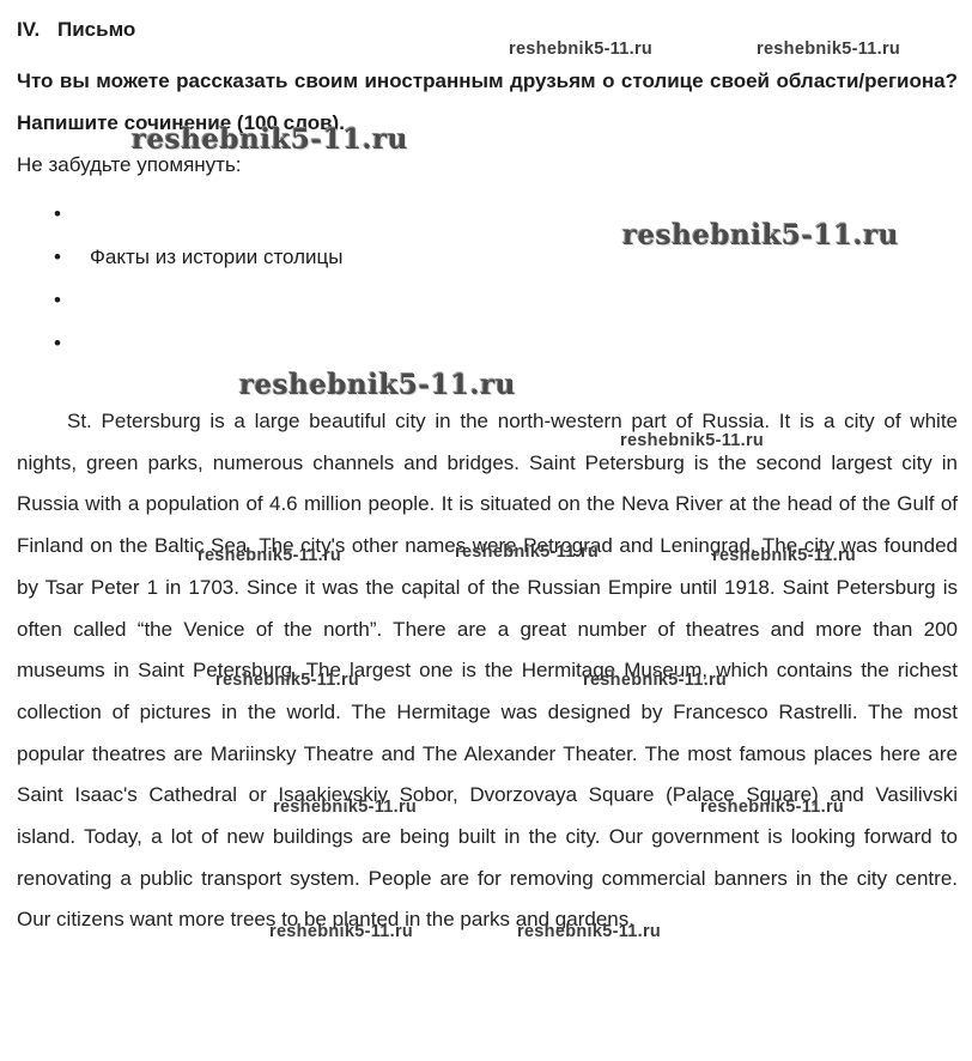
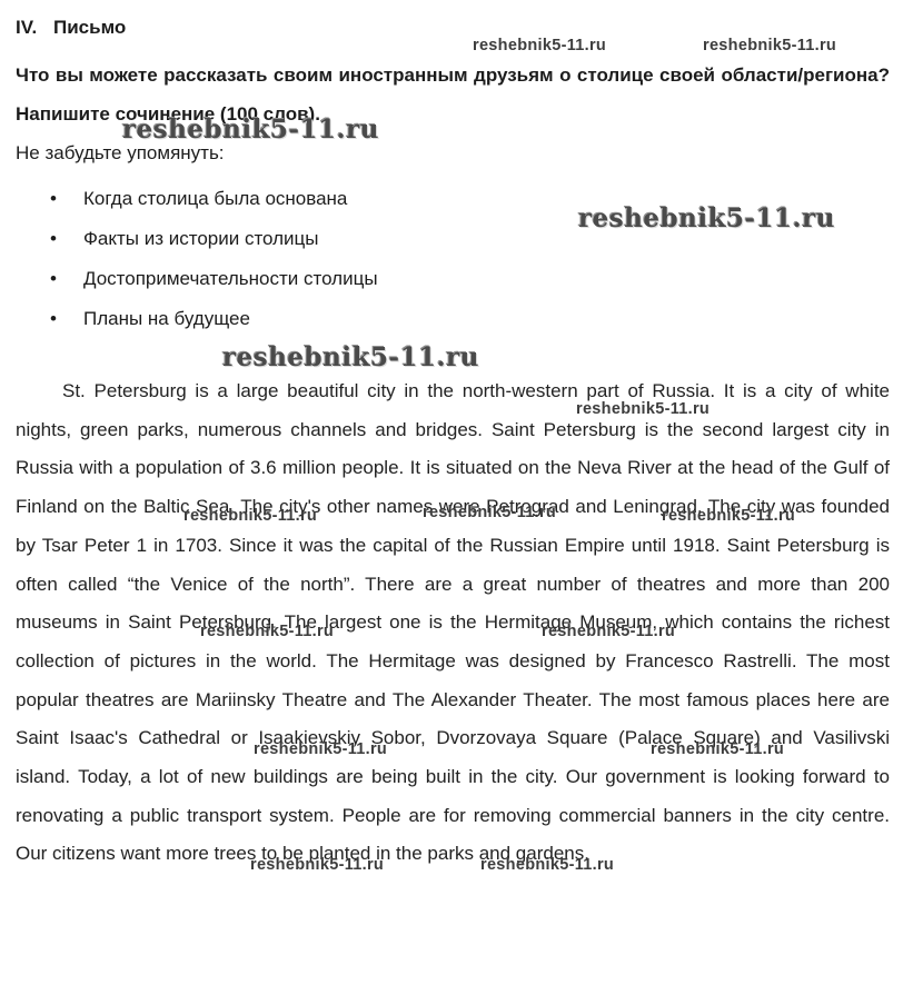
  IV. Письмо
  Что вы можете рассказать своим иностранным друзьям о столице своей области/региона? Напишите сочинение (100 слов).
  Не забудьте упомянуть:
  •
+ Когда столица была основана
  •
  Факты из истории столицы
  •
+ Достопримечательности столицы
  •
+ Планы на будущее
- St. Petersburg is a large beautiful city in the north-western part of Russia. It is a city of white nights, green parks, numerous channels and bridges. Saint Petersburg is the second largest city in Russia with a population of 4.6 million people. It is situated on the Neva River at the head of the Gulf of Finland on the Baltic Sea. The city's other names were Petrograd and Leningrad. The city was founded by Tsar Peter 1 in 1703. Since it was the capital of the Russian Empire until 1918. Saint Petersburg is often called “the Venice of the north”. There are a great number of theatres and more than 200 museums in Saint Petersburg. The largest one is the Hermitage Museum, which contains the richest collection of pictures in the world. The Hermitage was designed by Francesco Rastrelli. The most popular theatres are Mariinsky Theatre and The Alexander Theater. The most famous places here are Saint Isaac's Cathedral or Isaakievskiy Sobor, Dvorzovaya Square (Palace Square) and Vasilivski island. Today, a lot of new buildings are being built in the city. Our government is looking forward to renovating a public transport system. People are for removing commercial banners in the city centre. Our citizens want more trees to be planted in the parks and gardens.
+ St. Petersburg is a large beautiful city in the north-western part of Russia. It is a city of white nights, green parks, numerous channels and bridges. Saint Petersburg is the second largest city in Russia with a population of 3.6 million people. It is situated on the Neva River at the head of the Gulf of Finland on the Baltic Sea. The city's other names were Petrograd and Leningrad. The city was founded by Tsar Peter 1 in 1703. Since it was the capital of the Russian Empire until 1918. Saint Petersburg is often called “the Venice of the north”. There are a great number of theatres and more than 200 museums in Saint Petersburg. The largest one is the Hermitage Museum, which contains the richest collection of pictures in the world. The Hermitage was designed by Francesco Rastrelli. The most popular theatres are Mariinsky Theatre and The Alexander Theater. The most famous places here are Saint Isaac's Cathedral or Isaakievskiy Sobor, Dvorzovaya Square (Palace Square) and Vasilivski island. Today, a lot of new buildings are being built in the city. Our government is looking forward to renovating a public transport system. People are for removing commercial banners in the city centre. Our citizens want more trees to be planted in the parks and gardens.
  reshebnik5-11.ru
  reshebnik5-11.ru
  reshebnik5-11.ru
  reshebnik5-11.ru
  reshebnik5-11.ru
  reshebnik5-11.ru
  reshebnik5-11.ru
  reshebnik5-11.ru
  reshebnik5-11.ru
  reshebnik5-11.ru
  reshebnik5-11.ru
  reshebnik5-11.ru
  reshebnik5-11.ru
  reshebnik5-11.ru
  reshebnik5-11.ru
